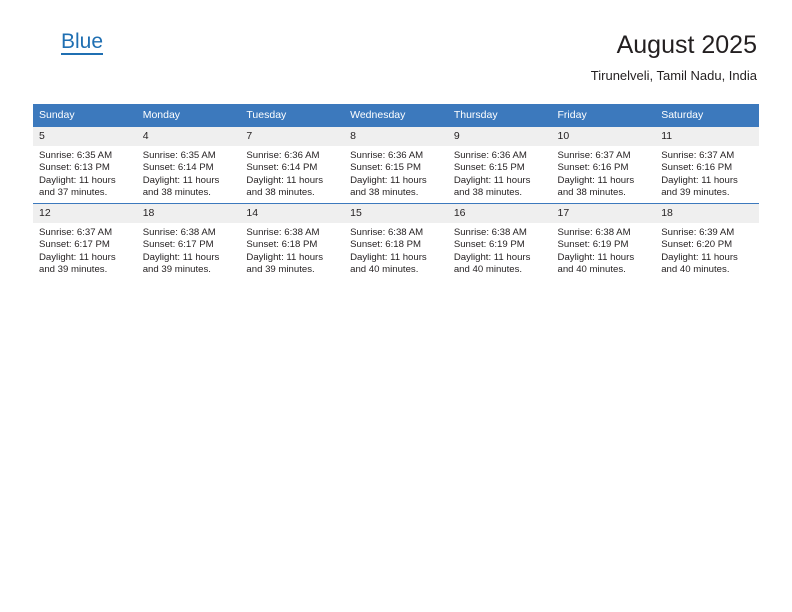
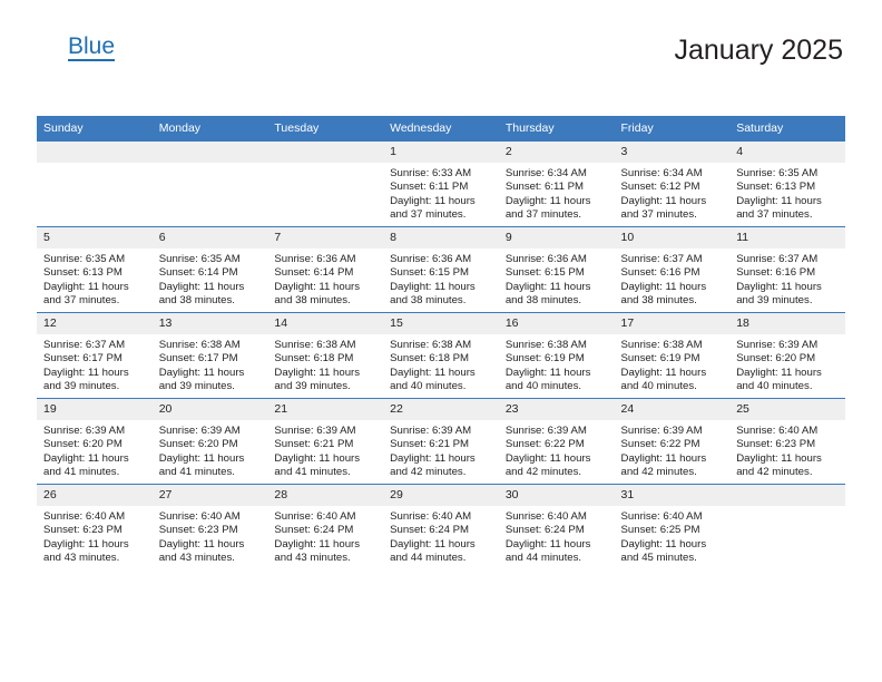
  Blue
- August 2025
+ January 2025
- Tirunelveli, Tamil Nadu, India
  Sunday	Monday	Tuesday	Wednesday	Thursday	Friday	Saturday
+ 			1Sunrise: 6:33 AMSunset: 6:11 PMDaylight: 11 hoursand 37 minutes.	2Sunrise: 6:34 AMSunset: 6:11 PMDaylight: 11 hoursand 37 minutes.	3Sunrise: 6:34 AMSunset: 6:12 PMDaylight: 11 hoursand 37 minutes.	4Sunrise: 6:35 AMSunset: 6:13 PMDaylight: 11 hoursand 37 minutes.
- 5Sunrise: 6:35 AMSunset: 6:13 PMDaylight: 11 hoursand 37 minutes.	4Sunrise: 6:35 AMSunset: 6:14 PMDaylight: 11 hoursand 38 minutes.	7Sunrise: 6:36 AMSunset: 6:14 PMDaylight: 11 hoursand 38 minutes.	8Sunrise: 6:36 AMSunset: 6:15 PMDaylight: 11 hoursand 38 minutes.	9Sunrise: 6:36 AMSunset: 6:15 PMDaylight: 11 hoursand 38 minutes.	10Sunrise: 6:37 AMSunset: 6:16 PMDaylight: 11 hoursand 38 minutes.	11Sunrise: 6:37 AMSunset: 6:16 PMDaylight: 11 hoursand 39 minutes.
+ 5Sunrise: 6:35 AMSunset: 6:13 PMDaylight: 11 hoursand 37 minutes.	6Sunrise: 6:35 AMSunset: 6:14 PMDaylight: 11 hoursand 38 minutes.	7Sunrise: 6:36 AMSunset: 6:14 PMDaylight: 11 hoursand 38 minutes.	8Sunrise: 6:36 AMSunset: 6:15 PMDaylight: 11 hoursand 38 minutes.	9Sunrise: 6:36 AMSunset: 6:15 PMDaylight: 11 hoursand 38 minutes.	10Sunrise: 6:37 AMSunset: 6:16 PMDaylight: 11 hoursand 38 minutes.	11Sunrise: 6:37 AMSunset: 6:16 PMDaylight: 11 hoursand 39 minutes.
- 12Sunrise: 6:37 AMSunset: 6:17 PMDaylight: 11 hoursand 39 minutes.	18Sunrise: 6:38 AMSunset: 6:17 PMDaylight: 11 hoursand 39 minutes.	14Sunrise: 6:38 AMSunset: 6:18 PMDaylight: 11 hoursand 39 minutes.	15Sunrise: 6:38 AMSunset: 6:18 PMDaylight: 11 hoursand 40 minutes.	16Sunrise: 6:38 AMSunset: 6:19 PMDaylight: 11 hoursand 40 minutes.	17Sunrise: 6:38 AMSunset: 6:19 PMDaylight: 11 hoursand 40 minutes.	18Sunrise: 6:39 AMSunset: 6:20 PMDaylight: 11 hoursand 40 minutes.
+ 12Sunrise: 6:37 AMSunset: 6:17 PMDaylight: 11 hoursand 39 minutes.	13Sunrise: 6:38 AMSunset: 6:17 PMDaylight: 11 hoursand 39 minutes.	14Sunrise: 6:38 AMSunset: 6:18 PMDaylight: 11 hoursand 39 minutes.	15Sunrise: 6:38 AMSunset: 6:18 PMDaylight: 11 hoursand 40 minutes.	16Sunrise: 6:38 AMSunset: 6:19 PMDaylight: 11 hoursand 40 minutes.	17Sunrise: 6:38 AMSunset: 6:19 PMDaylight: 11 hoursand 40 minutes.	18Sunrise: 6:39 AMSunset: 6:20 PMDaylight: 11 hoursand 40 minutes.
+ 19Sunrise: 6:39 AMSunset: 6:20 PMDaylight: 11 hoursand 41 minutes.	20Sunrise: 6:39 AMSunset: 6:20 PMDaylight: 11 hoursand 41 minutes.	21Sunrise: 6:39 AMSunset: 6:21 PMDaylight: 11 hoursand 41 minutes.	22Sunrise: 6:39 AMSunset: 6:21 PMDaylight: 11 hoursand 42 minutes.	23Sunrise: 6:39 AMSunset: 6:22 PMDaylight: 11 hoursand 42 minutes.	24Sunrise: 6:39 AMSunset: 6:22 PMDaylight: 11 hoursand 42 minutes.	25Sunrise: 6:40 AMSunset: 6:23 PMDaylight: 11 hoursand 42 minutes.
+ 26Sunrise: 6:40 AMSunset: 6:23 PMDaylight: 11 hoursand 43 minutes.	27Sunrise: 6:40 AMSunset: 6:23 PMDaylight: 11 hoursand 43 minutes.	28Sunrise: 6:40 AMSunset: 6:24 PMDaylight: 11 hoursand 43 minutes.	29Sunrise: 6:40 AMSunset: 6:24 PMDaylight: 11 hoursand 44 minutes.	30Sunrise: 6:40 AMSunset: 6:24 PMDaylight: 11 hoursand 44 minutes.	31Sunrise: 6:40 AMSunset: 6:25 PMDaylight: 11 hoursand 45 minutes.
